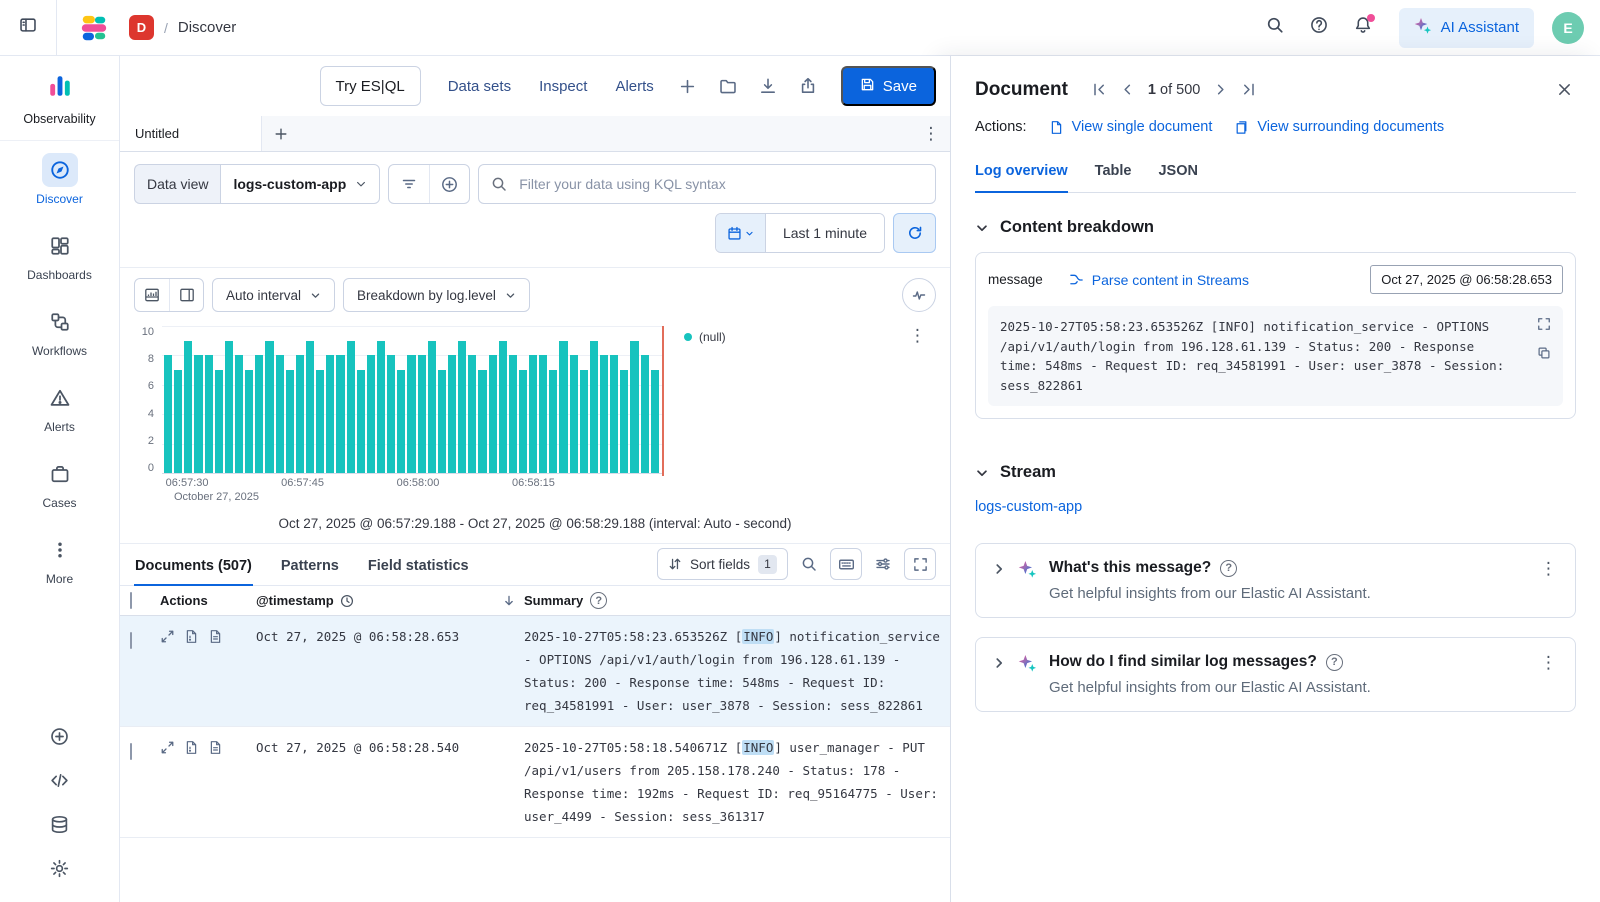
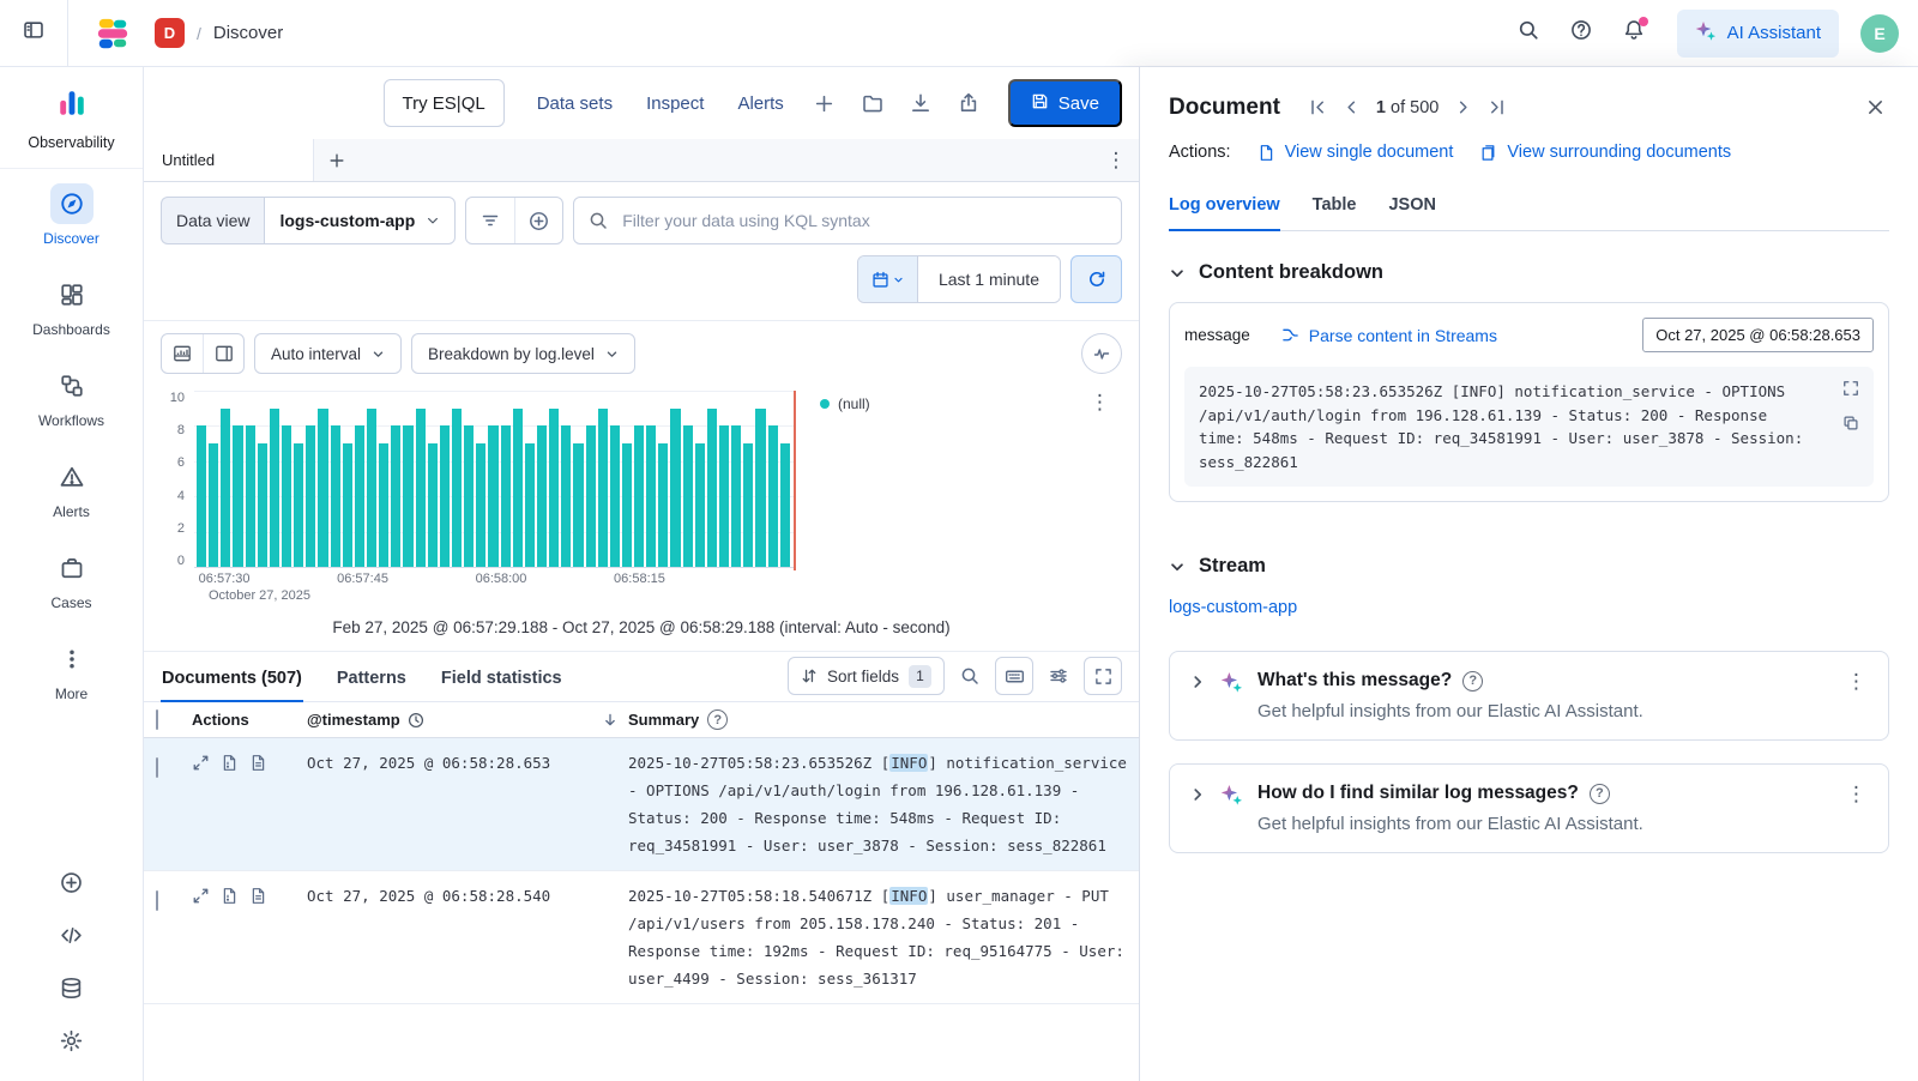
  D
  /
  Discover
  AI Assistant
  E
  Observability
  Discover
  Dashboards
  Workflows
  Alerts
  Cases
  More
  Try ES|QL
  Data sets
  Inspect
  Alerts
  Save
  Untitled
  ⋮
  Data view
  logs-custom-app
  Filter your data using KQL syntax
  Last 1 minute
  Auto interval
  Breakdown by log.level
  10
  8
  6
  4
  2
  0
  (null)
  ⋮
  06:57:30
  06:57:45
  06:58:00
  06:58:15
  October 27, 2025
- Oct 27, 2025 @ 06:57:29.188 - Oct 27, 2025 @ 06:58:29.188 (interval: Auto - second)
+ Feb 27, 2025 @ 06:57:29.188 - Oct 27, 2025 @ 06:58:29.188 (interval: Auto - second)
  Documents (507)
  Patterns
  Field statistics
  Sort fields
  1
  Actions
  @timestamp
  Summary
  ?
  Oct 27, 2025 @ 06:58:28.653
  2025-10-27T05:58:23.653526Z [INFO] notification_service - OPTIONS /api/v1/auth/login from 196.128.61.139 - Status: 200 - Response time: 548ms - Request ID: req_34581991 - User: user_3878 - Session: sess_822861
  Oct 27, 2025 @ 06:58:28.540
- 2025-10-27T05:58:18.540671Z [INFO] user_manager - PUT /api/v1/users from 205.158.178.240 - Status: 178 - Response time: 192ms - Request ID: req_95164775 - User: user_4499 - Session: sess_361317
+ 2025-10-27T05:58:18.540671Z [INFO] user_manager - PUT /api/v1/users from 205.158.178.240 - Status: 201 - Response time: 192ms - Request ID: req_95164775 - User: user_4499 - Session: sess_361317
  Document
  1 of 500
  Actions:
  View single document
  View surrounding documents
  Log overview
  Table
  JSON
  Content breakdown
  message
  Parse content in Streams
  Oct 27, 2025 @ 06:58:28.653
  2025-10-27T05:58:23.653526Z [INFO] notification_service - OPTIONS /api/v1/auth/login from 196.128.61.139 - Status: 200 - Response time: 548ms - Request ID: req_34581991 - User: user_3878 - Session: sess_822861
  Stream
  logs-custom-app
  What's this message?
  ?
  Get helpful insights from our Elastic AI Assistant.
  ⋮
  How do I find similar log messages?
  ?
  Get helpful insights from our Elastic AI Assistant.
  ⋮
